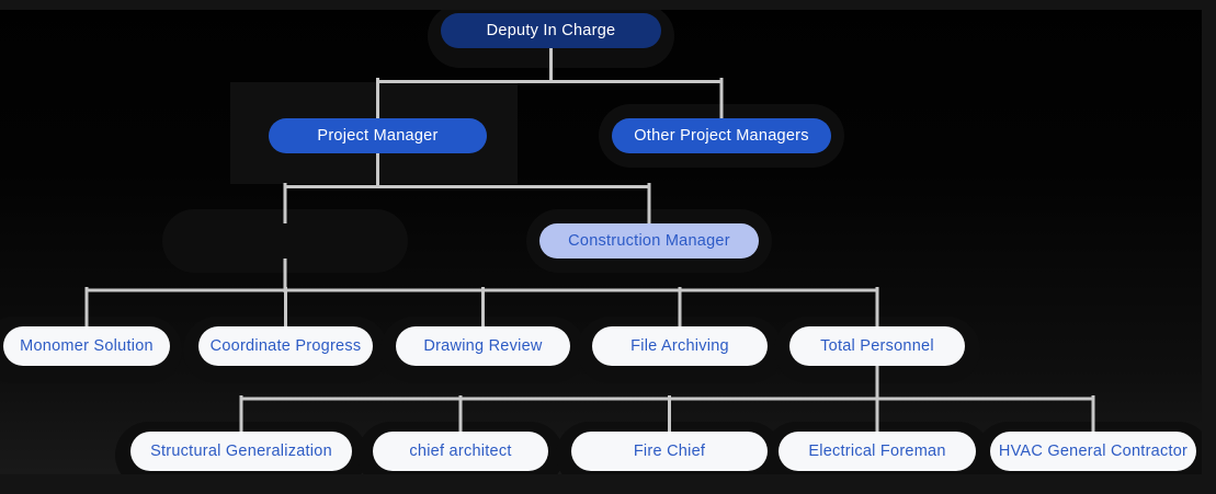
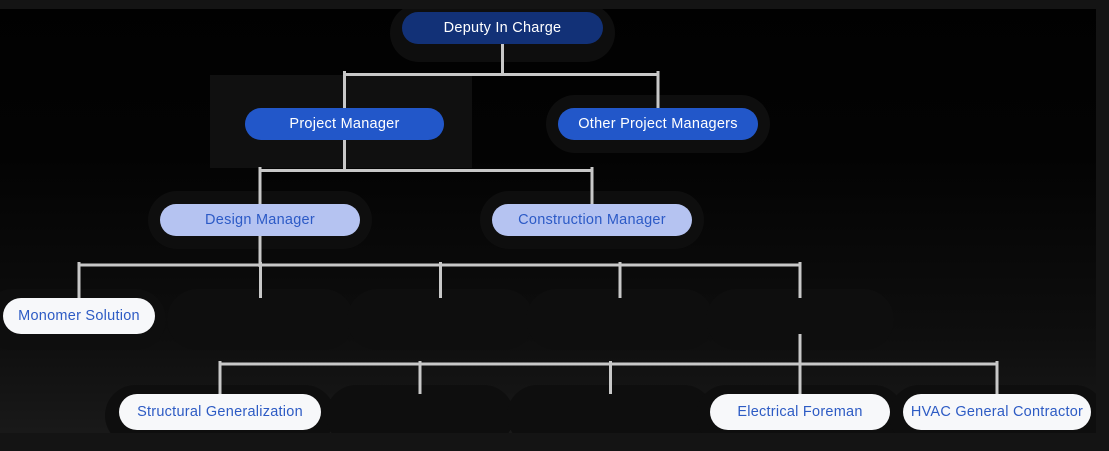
  Deputy In Charge
  Project Manager
  Other Project Managers
+ Design Manager
  Construction Manager
  Monomer Solution
- Coordinate Progress
- Drawing Review
- File Archiving
- Total Personnel
  Structural Generalization
- chief architect
- Fire Chief
  Electrical Foreman
  HVAC General Contractor
